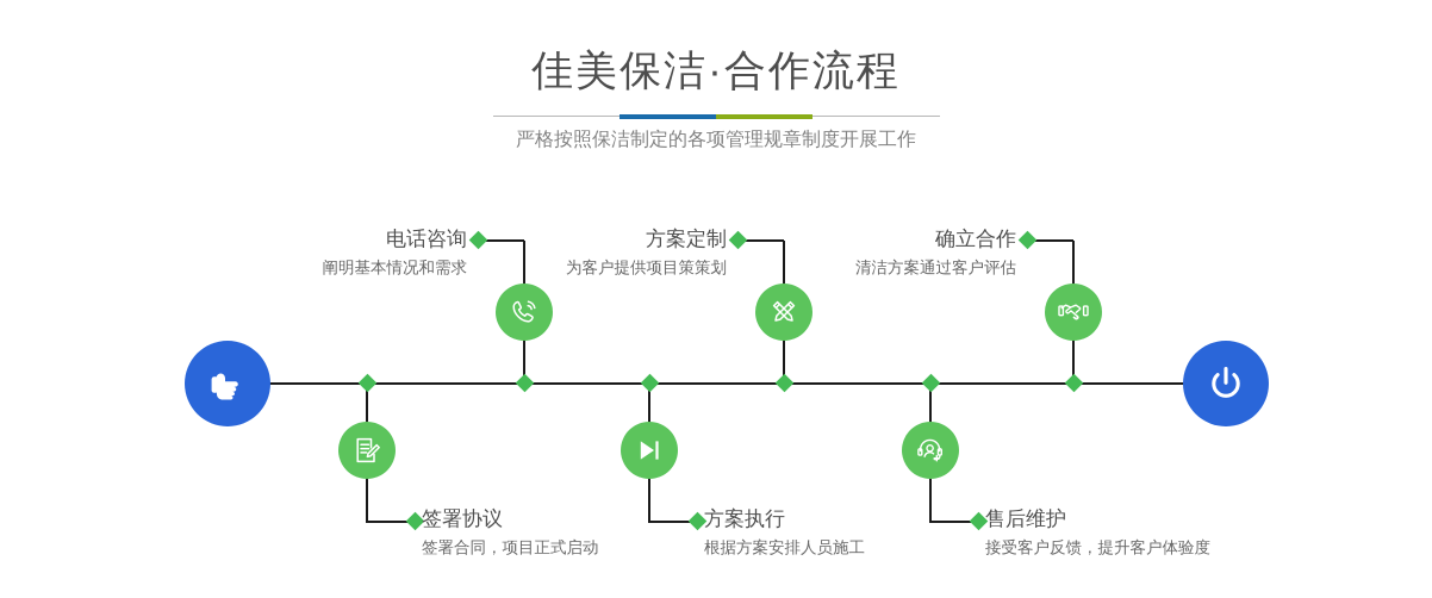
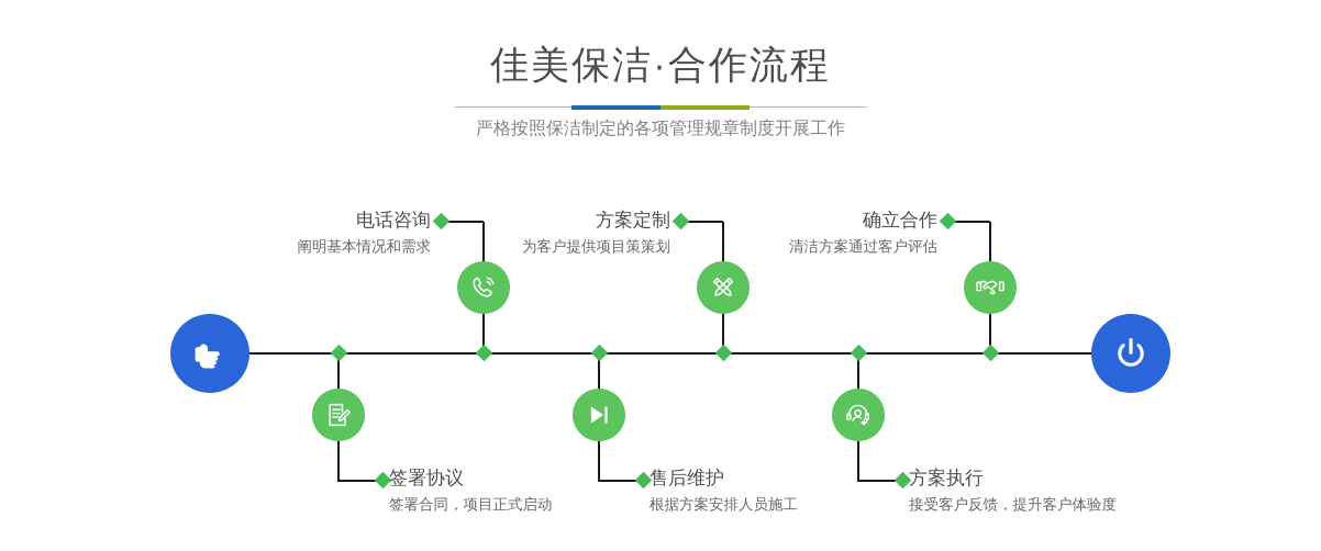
  佳美保洁·合作流程
  严格按照保洁制定的各项管理规章制度开展工作
  电话咨询
  阐明基本情况和需求
  方案定制
  为客户提供项目策策划
  确立合作
  清洁方案通过客户评估
  签署协议
  签署合同，项目正式启动
- 方案执行
+ 售后维护
  根据方案安排人员施工
- 售后维护
+ 方案执行
  接受客户反馈，提升客户体验度
